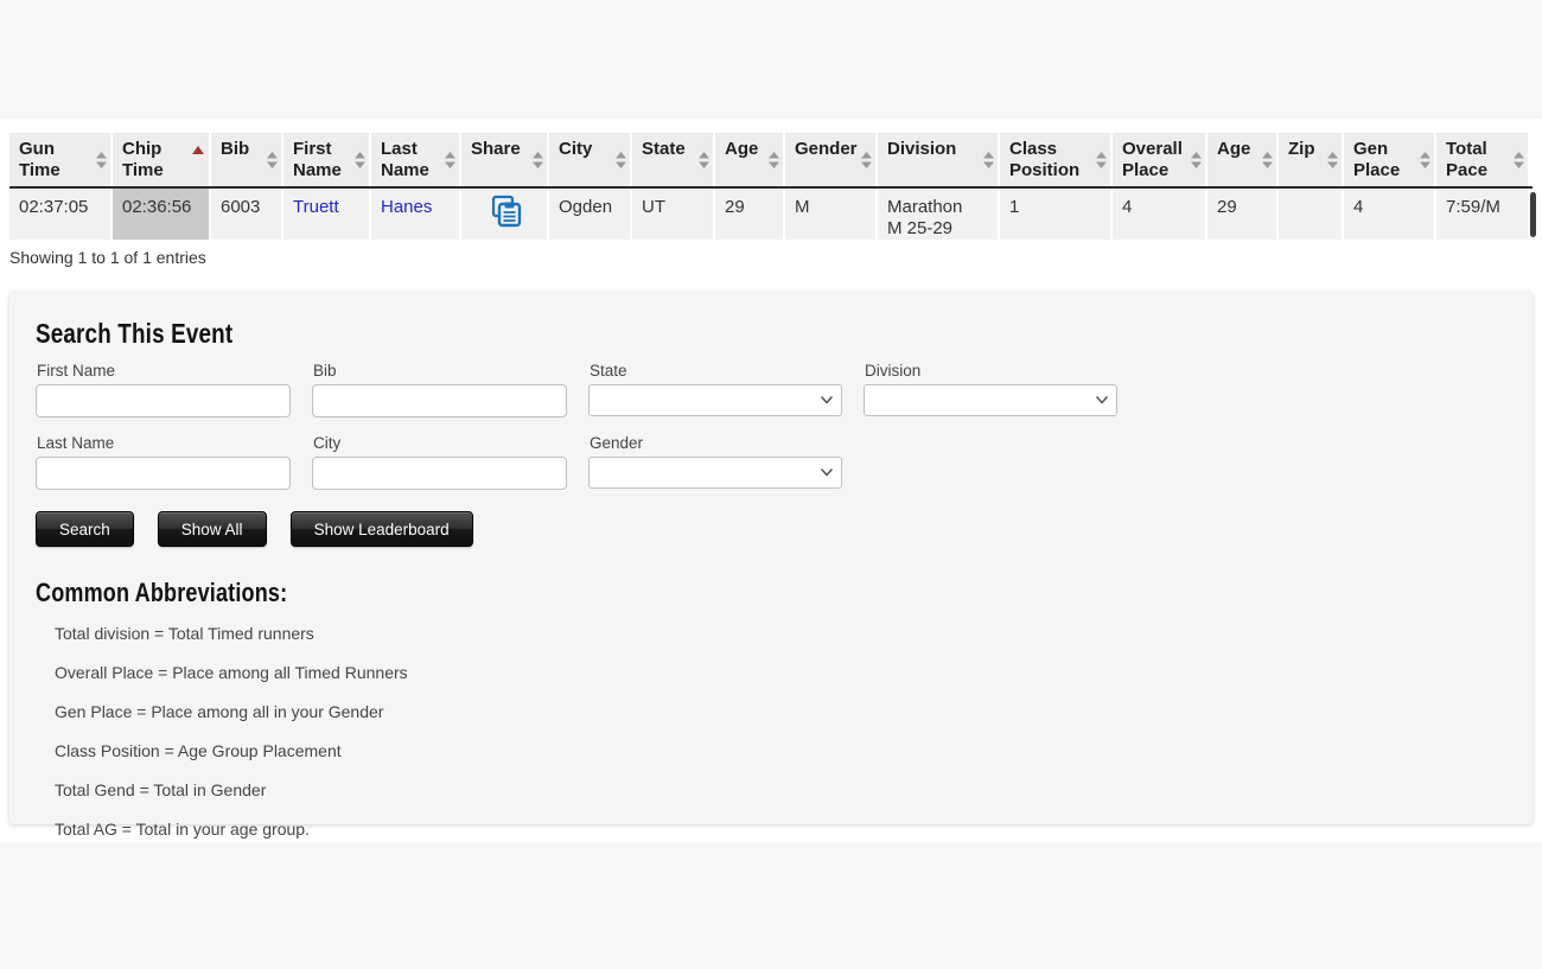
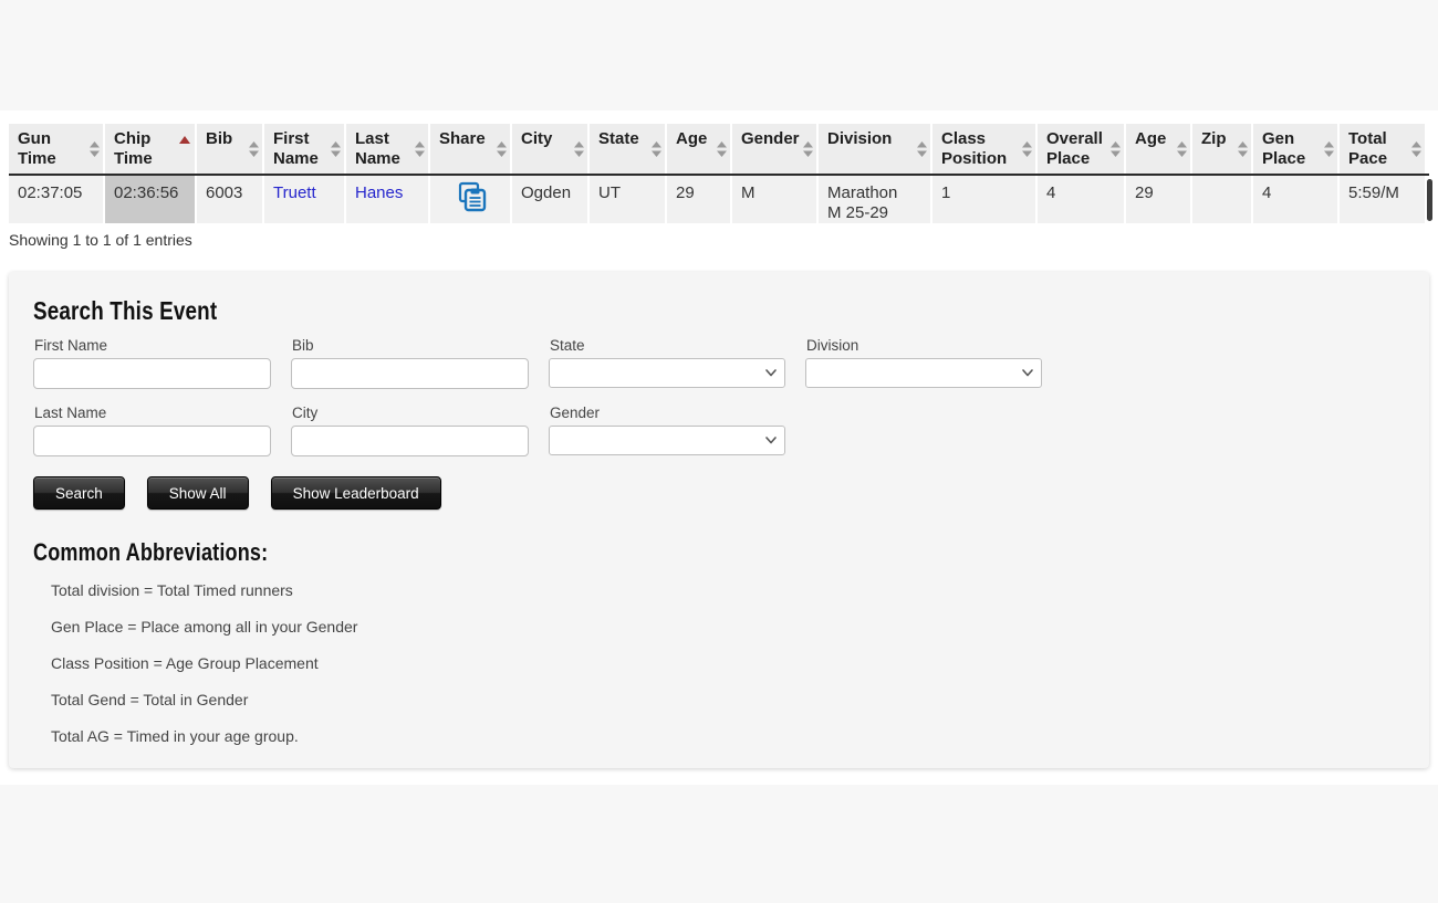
  Gun Time
  Chip Time
  Bib
  First Name
  Last Name
  Share
  City
  State
  Age
  Gender
  Division
  Class Position
  Overall Place
  Age
  Zip
  Gen Place
  Total Pace
  02:37:05
  02:36:56
  6003
  Truett
  Hanes
  Ogden
  UT
  29
  M
  Marathon
  M 25-29
  1
  4
  29
  4
- 7:59/M
+ 5:59/M
  Showing 1 to 1 of 1 entries
  Search This Event
  First Name
  Bib
  State
  Division
  Last Name
  City
  Gender
  Search
  Show All
  Show Leaderboard
  Common Abbreviations:
  Total division = Total Timed runners
- Overall Place = Place among all Timed Runners
  Gen Place = Place among all in your Gender
  Class Position = Age Group Placement
  Total Gend = Total in Gender
- Total AG = Total in your age group.
+ Total AG = Timed in your age group.
